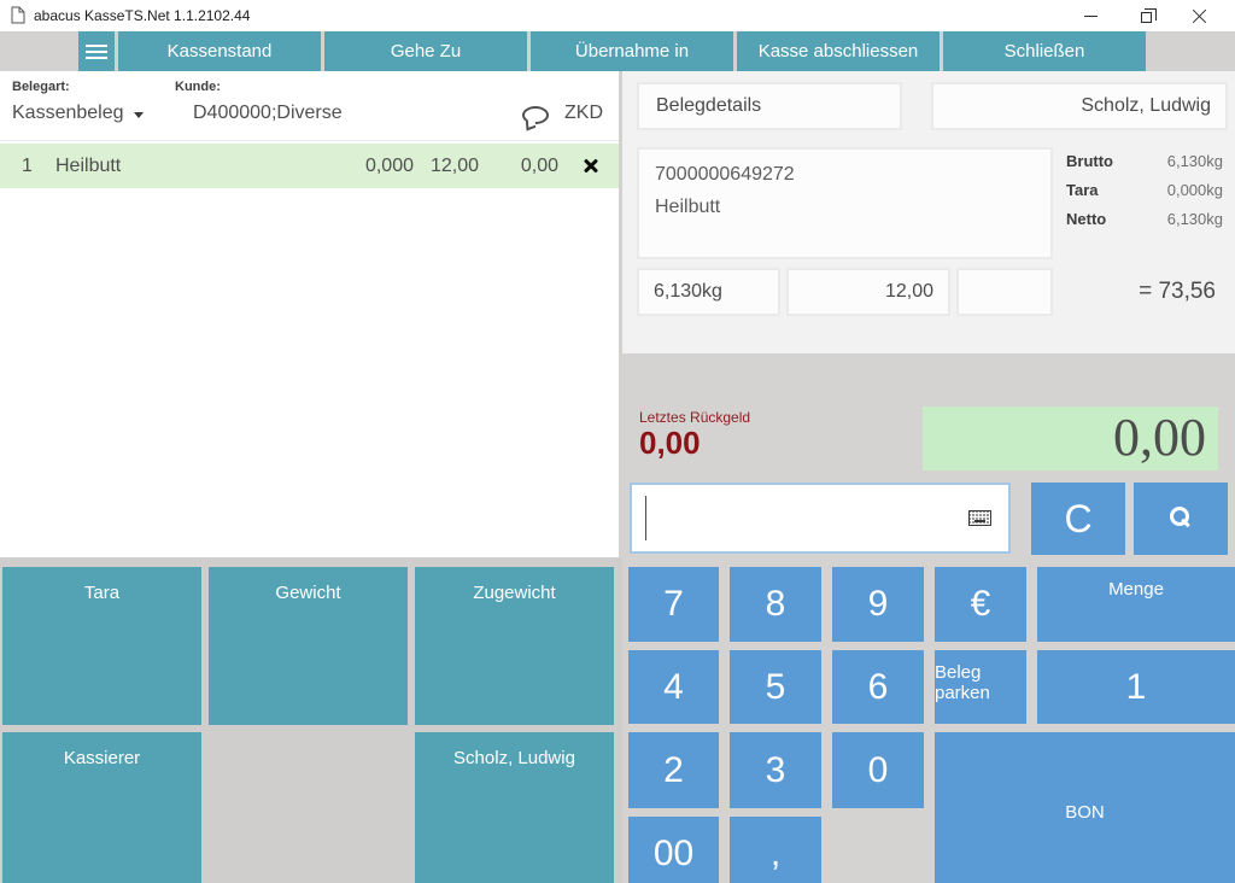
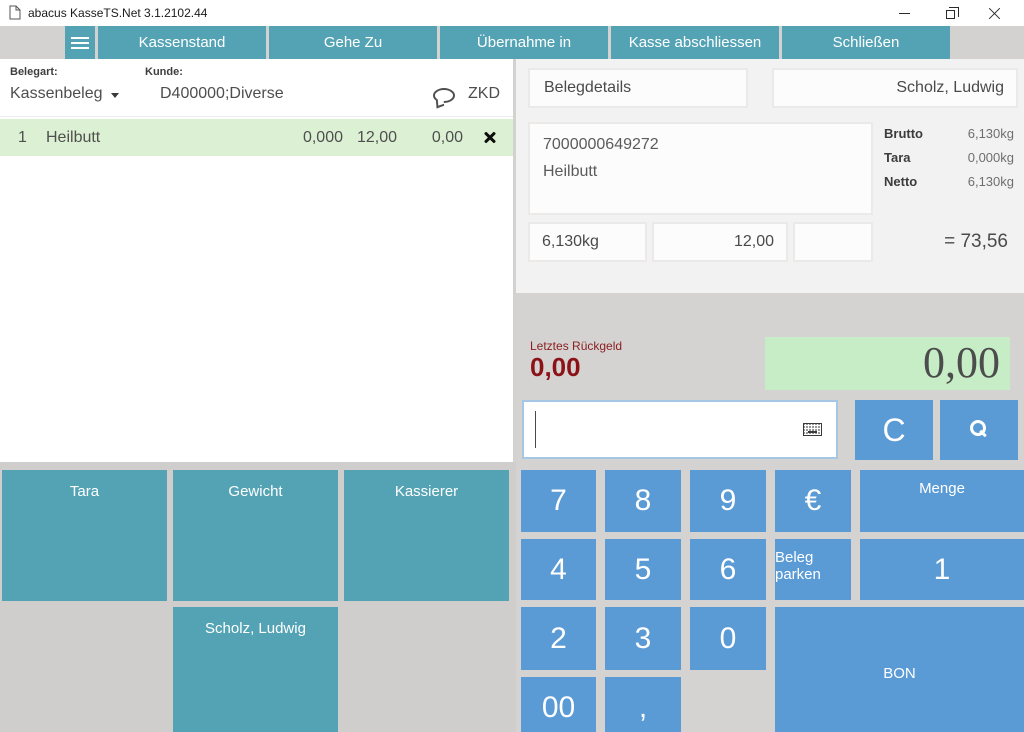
- abacus KasseTS.Net 1.1.2102.44
+ abacus KasseTS.Net 3.1.2102.44
  Kassenstand
  Gehe Zu
  Übernahme in
  Kasse abschliessen
  Schließen
  Belegart:
  Kassenbeleg
  Kunde:
  D400000;Diverse
  ZKD
  1
  Heilbutt
  0,000
  12,00
  0,00
  Belegdetails
  Scholz, Ludwig
  7000000649272
  Heilbutt
  Brutto
  6,130kg
  Tara
  0,000kg
  Netto
  6,130kg
  6,130kg
  12,00
  = 73,56
  Letztes Rückgeld
  0,00
  0,00
  C
  7
  8
  9
  €
  Menge
  4
  5
  6
  Beleg parken
  1
  2
  3
  BON
  0
  00
  ,
  Tara
  Gewicht
- Zugewicht
  Kassierer
  Scholz, Ludwig
